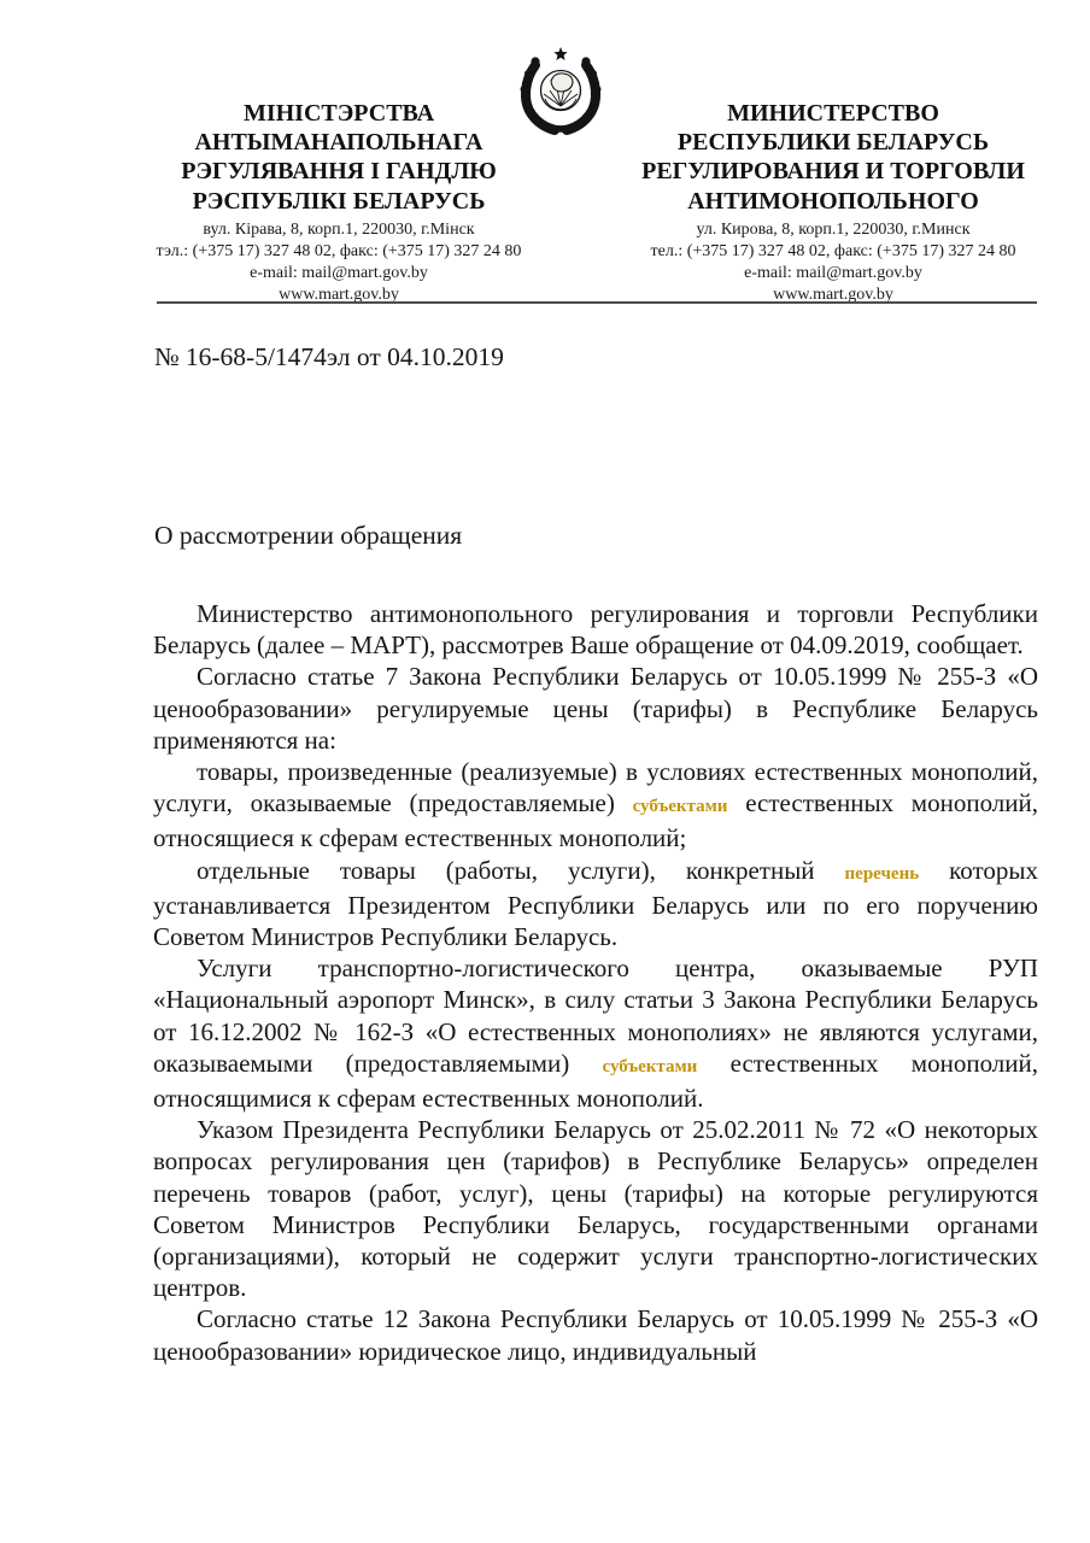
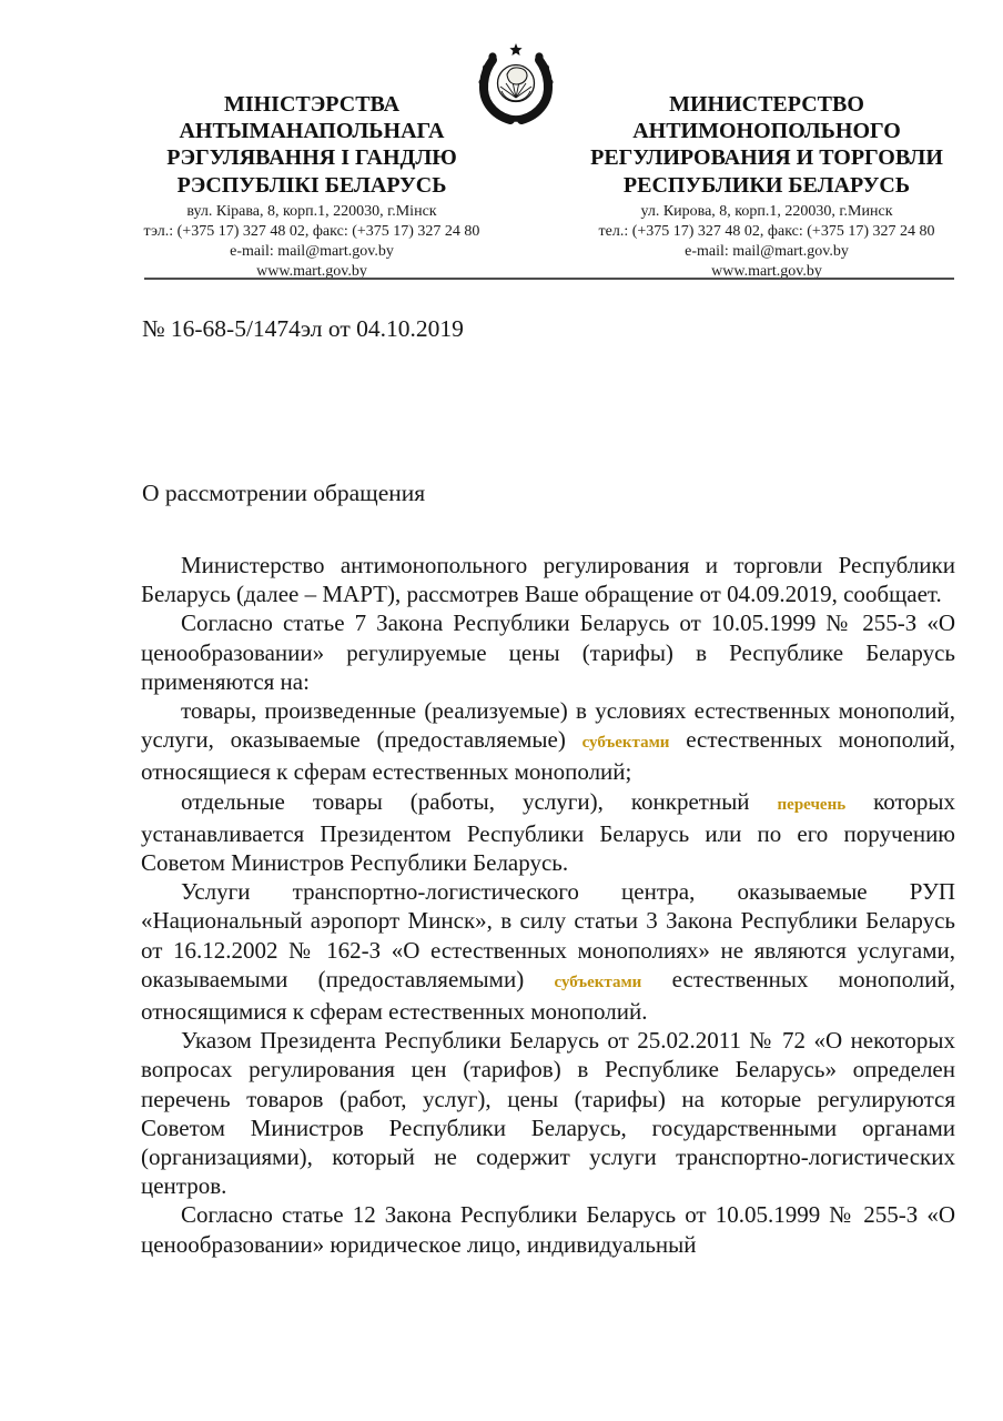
  МІНІСТЭРСТВА
  АНТЫМАНАПОЛЬНАГА
  РЭГУЛЯВАННЯ І ГАНДЛЮ
  РЭСПУБЛІКІ БЕЛАРУСЬ
  вул. Кірава, 8, корп.1, 220030, г.Мінск
  тэл.: (+375 17) 327 48 02, факс: (+375 17) 327 24 80
  e-mail: mail@mart.gov.by
  www.mart.gov.by
  МИНИСТЕРСТВО
- РЕСПУБЛИКИ БЕЛАРУСЬ
+ АНТИМОНОПОЛЬНОГО
  РЕГУЛИРОВАНИЯ И ТОРГОВЛИ
- АНТИМОНОПОЛЬНОГО
+ РЕСПУБЛИКИ БЕЛАРУСЬ
  ул. Кирова, 8, корп.1, 220030, г.Минск
  тел.: (+375 17) 327 48 02, факс: (+375 17) 327 24 80
  e-mail: mail@mart.gov.by
  www.mart.gov.by
  № 16-68-5/1474эл от 04.10.2019
  О рассмотрении обращения
  Министерство антимонопольного регулирования и торговли Республики Беларусь (далее – МАРТ), рассмотрев Ваше обращение от 04.09.2019, сообщает.
  Согласно статье 7 Закона Республики Беларусь от 10.05.1999 № 255-З «О ценообразовании» регулируемые цены (тарифы) в Республике Беларусь применяются на:
  товары, произведенные (реализуемые) в условиях естественных монополий, услуги, оказываемые (предоставляемые) субъектами естественных монополий, относящиеся к сферам естественных монополий;
  отдельные товары (работы, услуги), конкретный перечень которых устанавливается Президентом Республики Беларусь или по его поручению Советом Министров Республики Беларусь.
  Услуги транспортно-логистического центра, оказываемые РУП «Национальный аэропорт Минск», в силу статьи 3 Закона Республики Беларусь от 16.12.2002 № 162-З «О естественных монополиях» не являются услугами, оказываемыми (предоставляемыми) субъектами естественных монополий, относящимися к сферам естественных монополий.
  Указом Президента Республики Беларусь от 25.02.2011 № 72 «О некоторых вопросах регулирования цен (тарифов) в Республике Беларусь» определен перечень товаров (работ, услуг), цены (тарифы) на которые регулируются Советом Министров Республики Беларусь, государственными органами (организациями), который не содержит услуги транспортно-логистических центров.
  Согласно статье 12 Закона Республики Беларусь от 10.05.1999 № 255-З «О ценообразовании» юридическое лицо, индивидуальный
